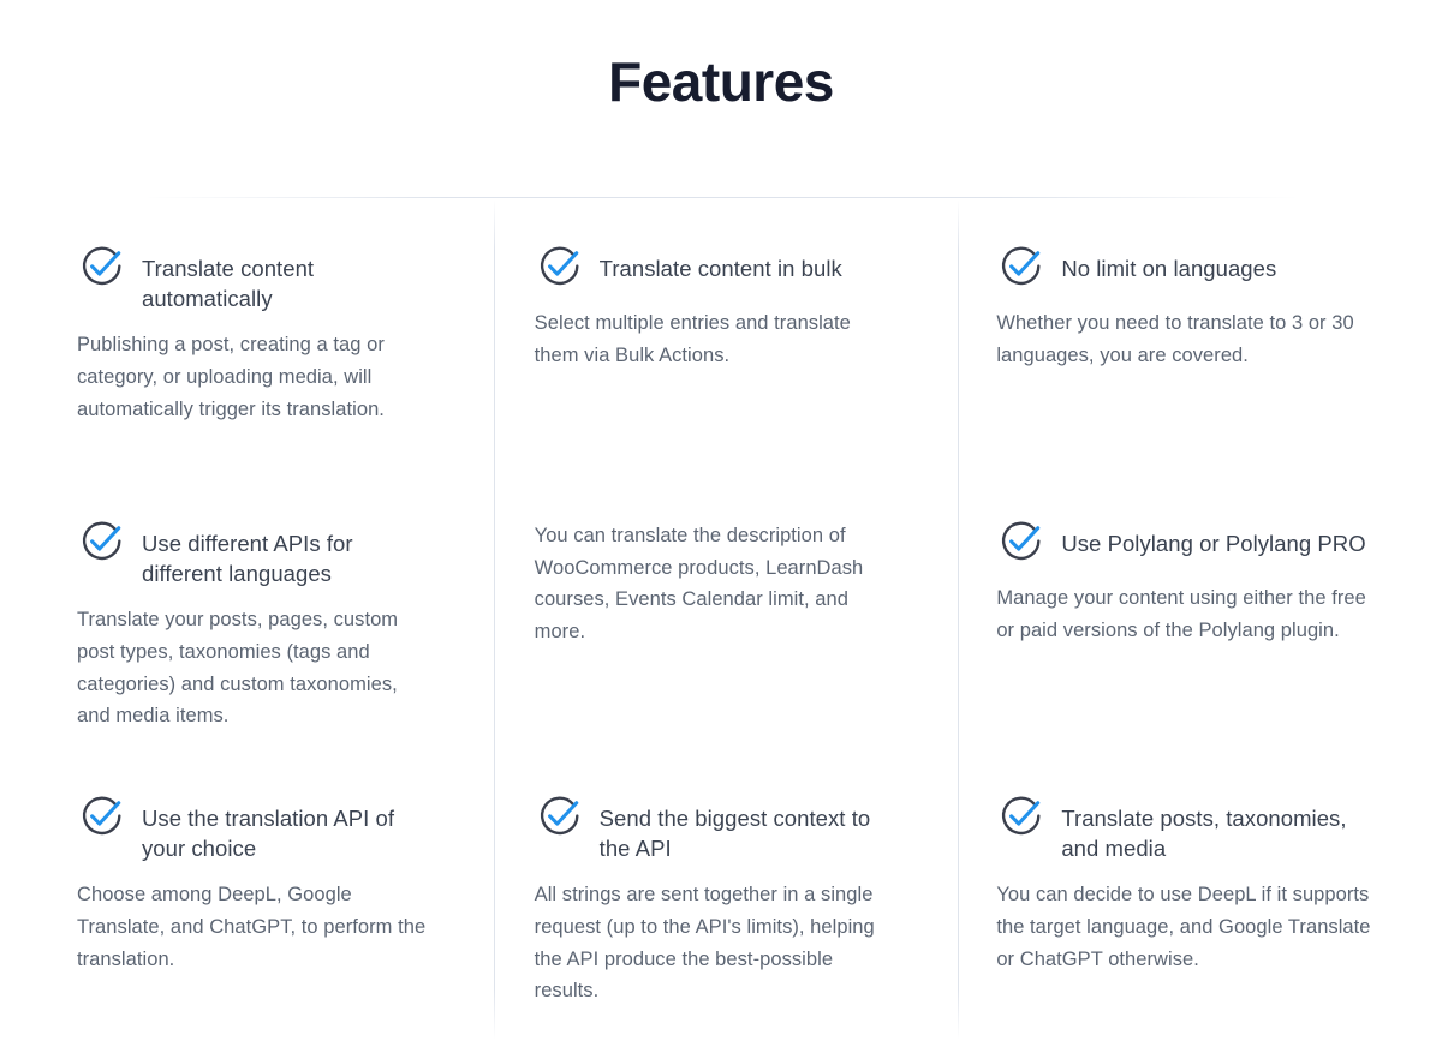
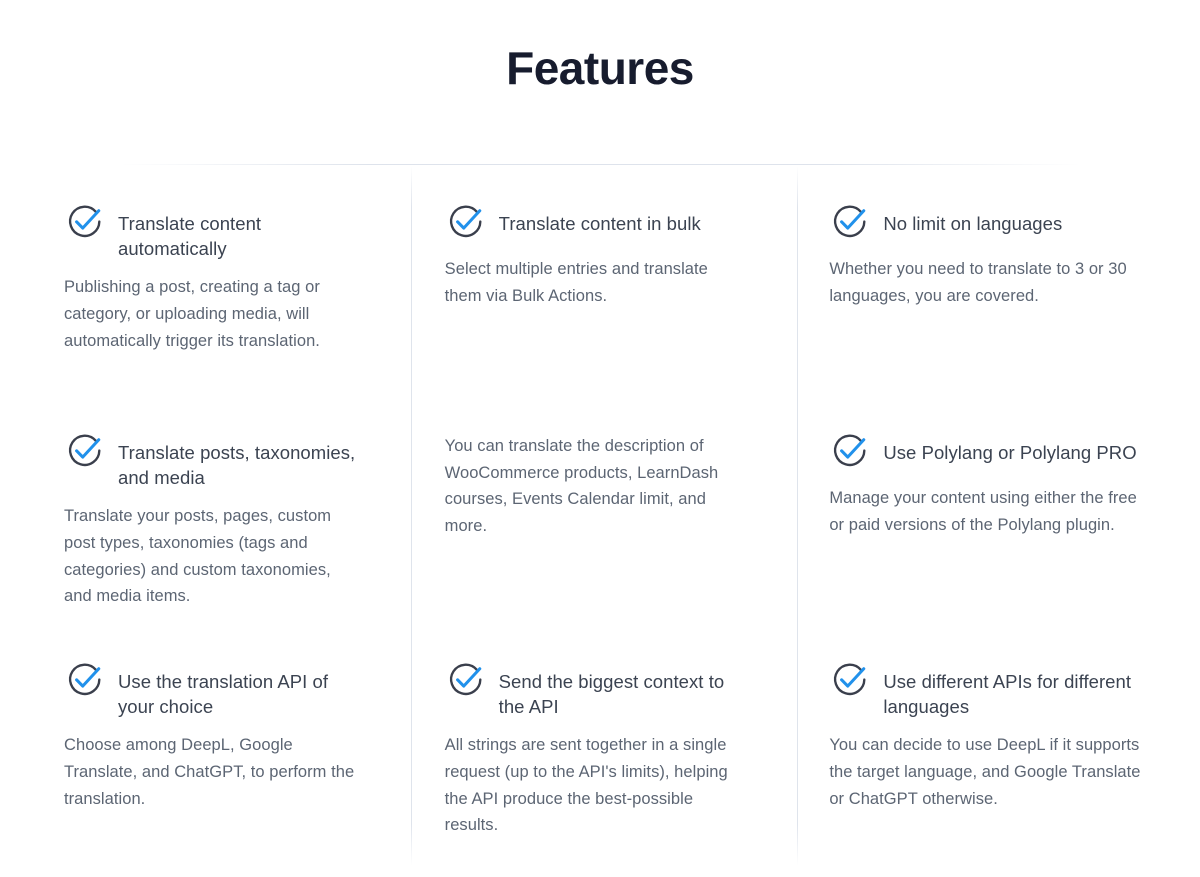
  Features
  Translate content automatically
  Publishing a post, creating a tag or category, or uploading media, will automatically trigger its translation.
  Translate content in bulk
  Select multiple entries and translate them via Bulk Actions.
  No limit on languages
  Whether you need to translate to 3 or 30 languages, you are covered.
- Use different APIs for different languages
+ Translate posts, taxonomies, and media
  Translate your posts, pages, custom post types, taxonomies (tags and categories) and custom taxonomies, and media items.
  You can translate the description of WooCommerce products, LearnDash courses, Events Calendar limit, and more.
  Use Polylang or Polylang PRO
  Manage your content using either the free or paid versions of the Polylang plugin.
  Use the translation API of your choice
  Choose among DeepL, Google Translate, and ChatGPT, to perform the translation.
  Send the biggest context to the API
  All strings are sent together in a single request (up to the API's limits), helping the API produce the best-possible results.
- Translate posts, taxonomies, and media
+ Use different APIs for different languages
  You can decide to use DeepL if it supports the target language, and Google Translate or ChatGPT otherwise.
